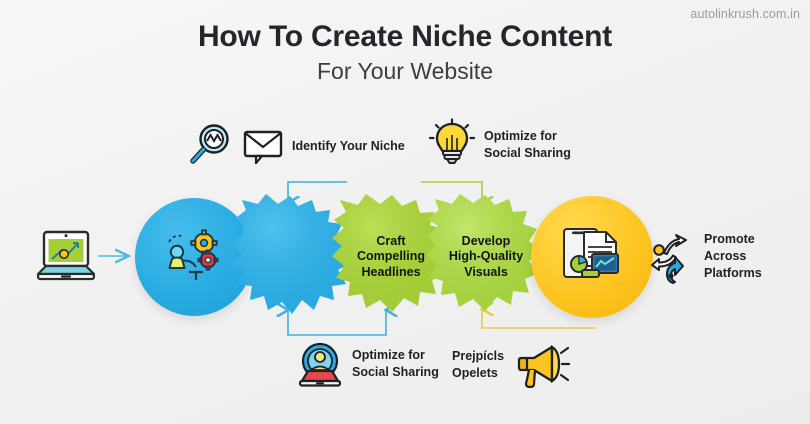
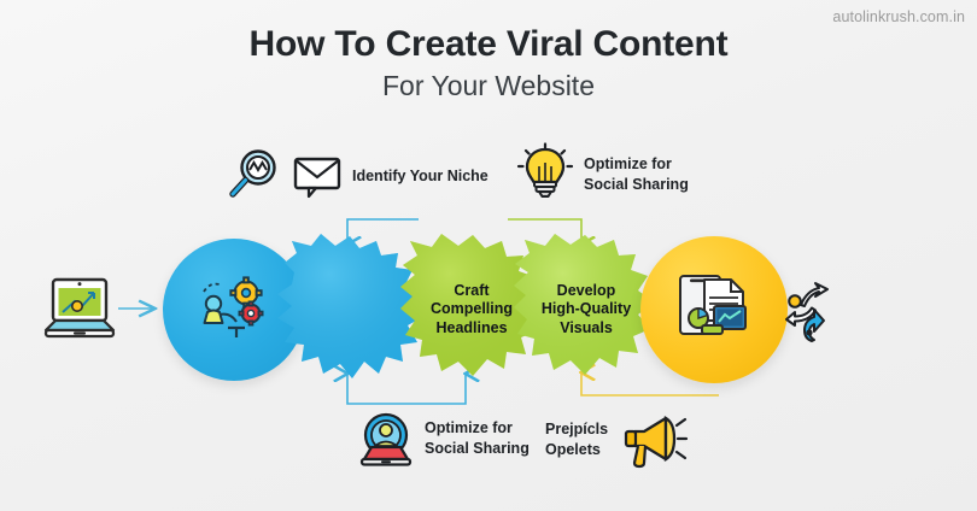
  autolinkrush.com.in
- How To Create Niche Content
+ How To Create Viral Content
  For Your Website
  Craft
  Compelling
  Headlines
  Develop
  High-Quality
  Visuals
  Identify Your Niche
  Optimize for
  Social Sharing
  Optimize for
  Social Sharing
  Prejpícls
  Opelets
- Promote
- Across
- Platforms
